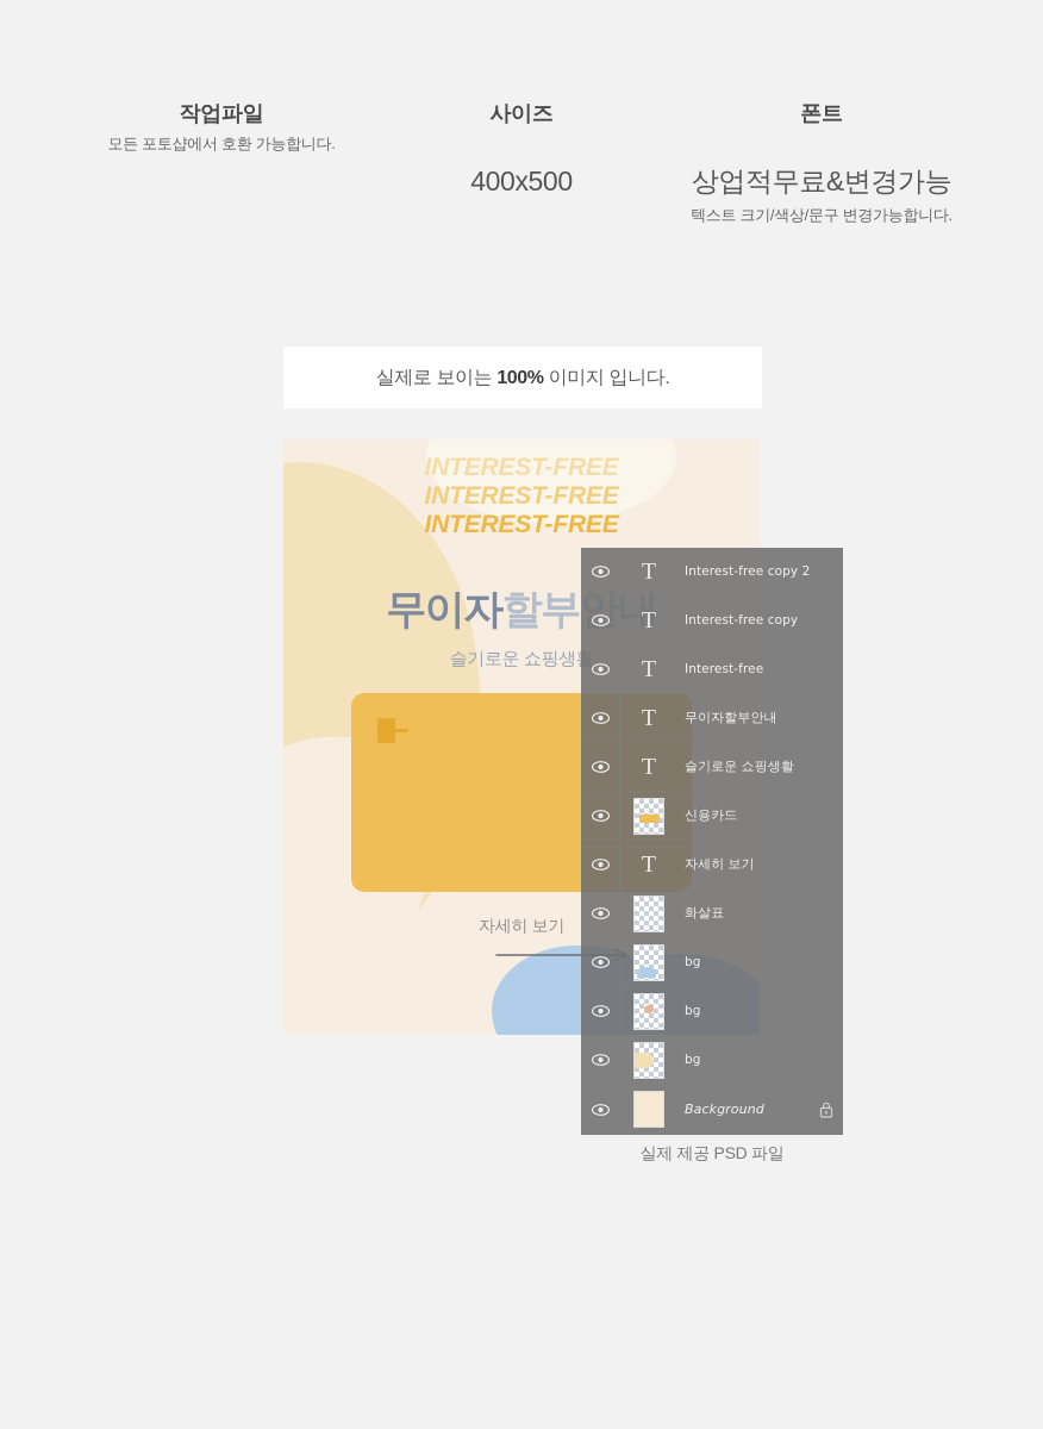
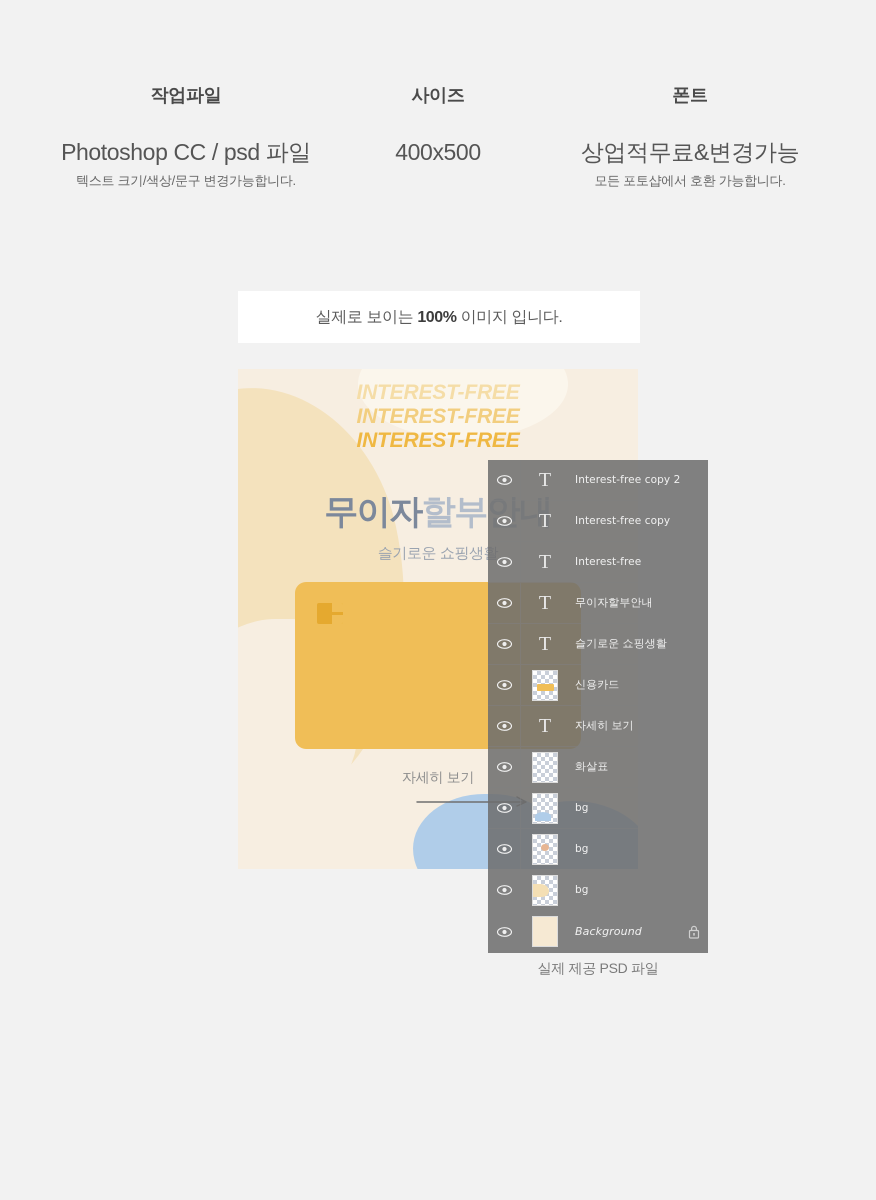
  작업파일
+ Photoshop CC / psd 파일
- 모든 포토샵에서 호환 가능합니다.
+ 텍스트 크기/색상/문구 변경가능합니다.
  사이즈
  400x500
  폰트
  상업적무료&변경가능
- 텍스트 크기/색상/문구 변경가능합니다.
+ 모든 포토샵에서 호환 가능합니다.
  실제로 보이는 100% 이미지 입니다.
  INTEREST-FREE
  INTEREST-FREE
  INTEREST-FREE
  무이자할부안내
  슬기로운 쇼핑생활
  자세히 보기
  T
  Interest-free copy 2
  T
  Interest-free copy
  T
  Interest-free
  T
  무이자할부안내
  T
  슬기로운 쇼핑생활
  신용카드
  T
  자세히 보기
  화살표
  bg
  bg
  bg
  Background
  실제 제공 PSD 파일
